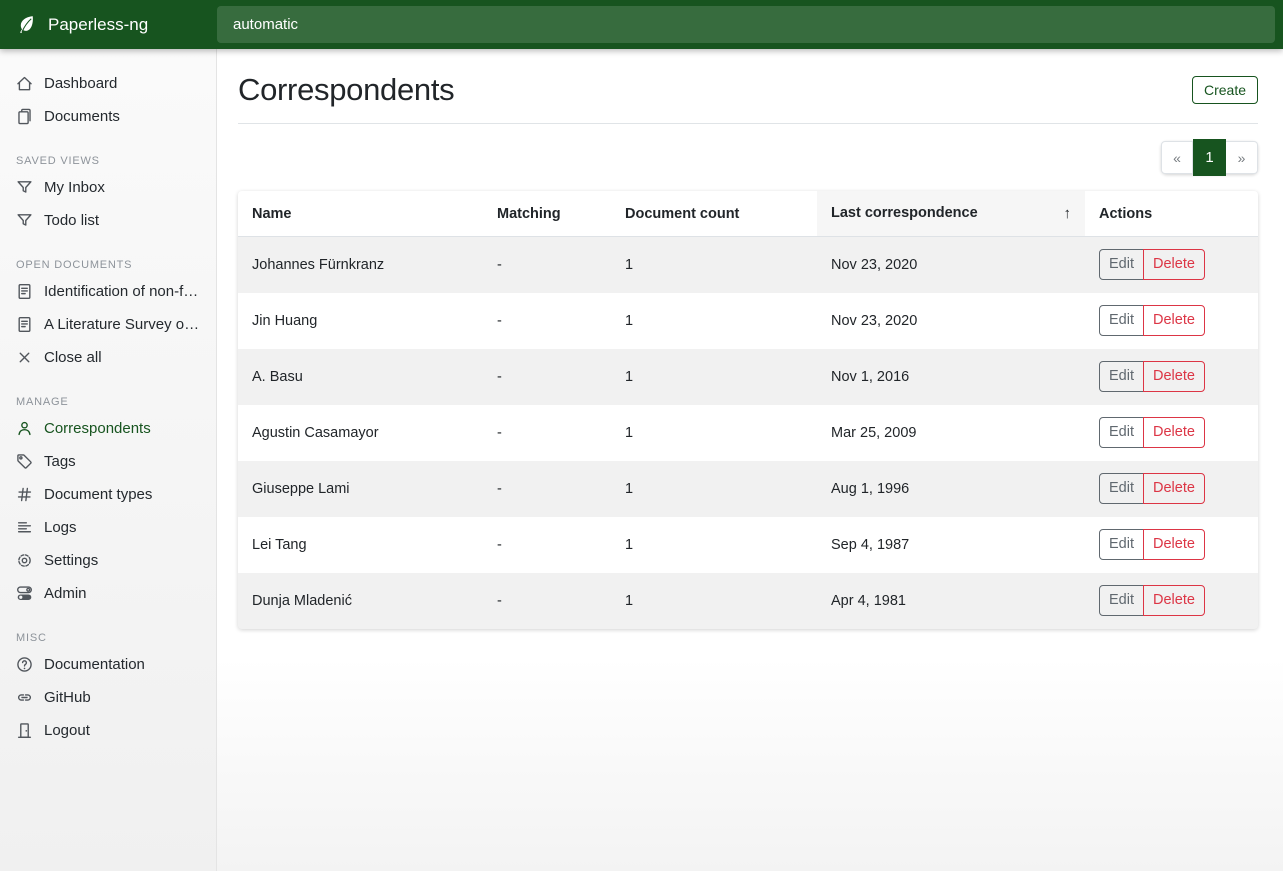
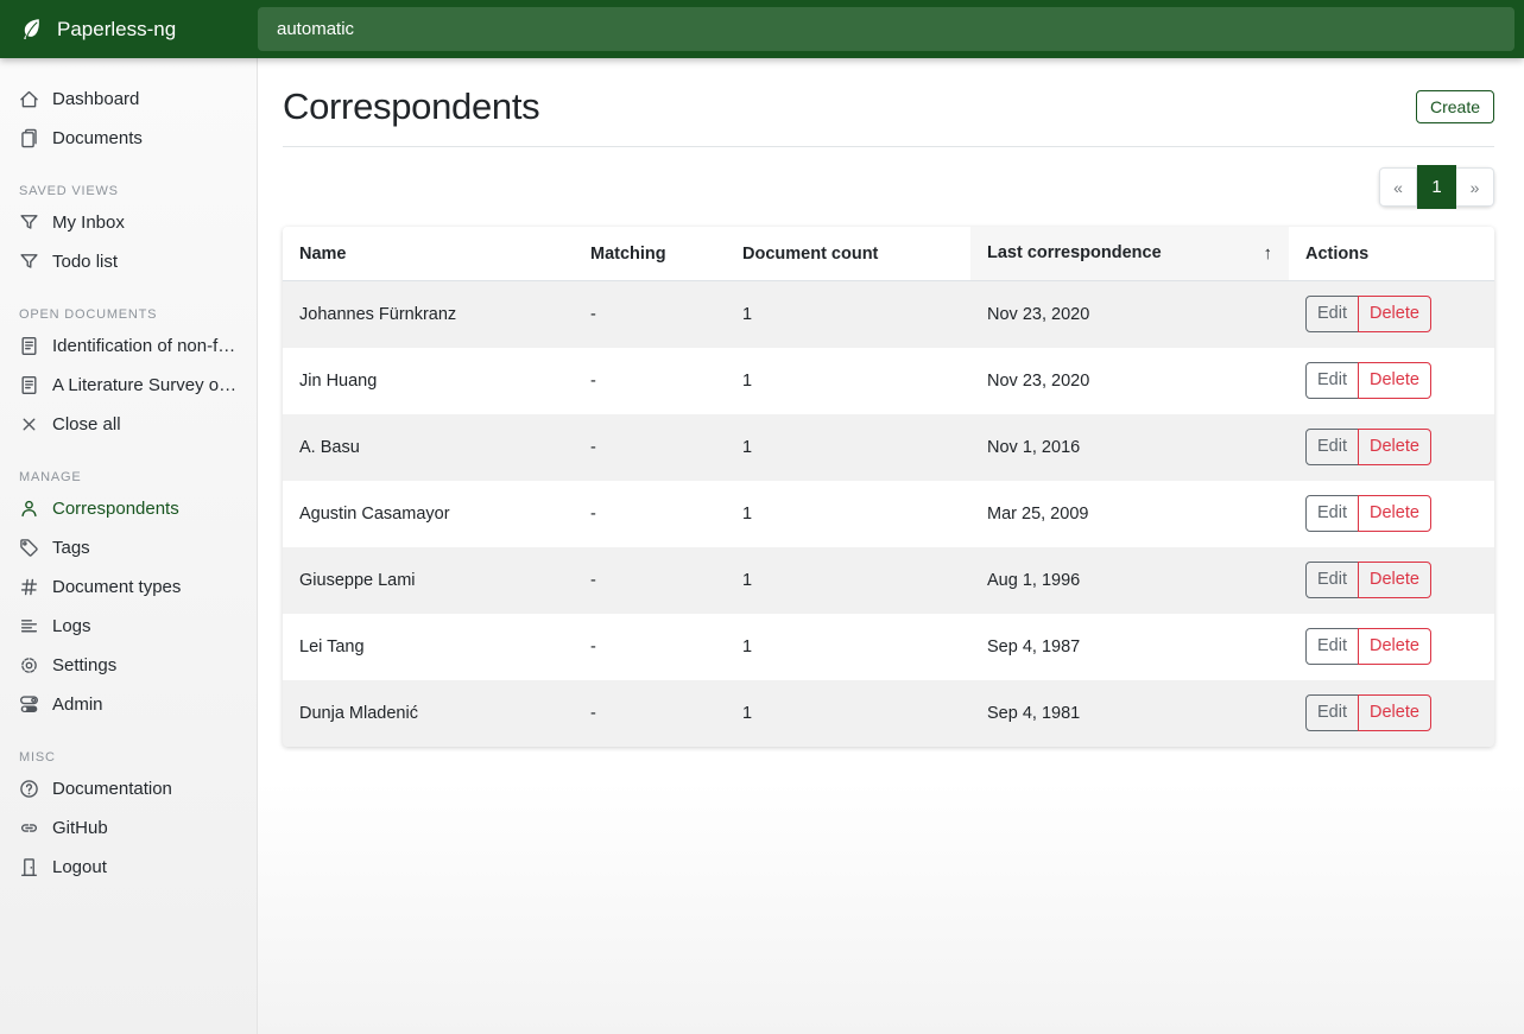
  Paperless-ng
  automatic
  Dashboard
  Documents
  SAVED VIEWS
  My Inbox
  Todo list
  OPEN DOCUMENTS
  Identification of non-fu..
  A Literature Survey on .
  Close all
  MANAGE
  Correspondents
  Tags
  Document types
  Logs
  Settings
  Admin
  MISC
  Documentation
  GitHub
  Logout
  Correspondents
  Create
  «
  1
  »
  Name	Matching	Document count	↑ Last correspondence	Actions
  Johannes Fürnkranz	-	1	Nov 23, 2020	Edit Delete
  Jin Huang	-	1	Nov 23, 2020	Edit Delete
  A. Basu	-	1	Nov 1, 2016	Edit Delete
  Agustin Casamayor	-	1	Mar 25, 2009	Edit Delete
  Giuseppe Lami	-	1	Aug 1, 1996	Edit Delete
  Lei Tang	-	1	Sep 4, 1987	Edit Delete
- Dunja Mladenić	-	1	Apr 4, 1981	Edit Delete
+ Dunja Mladenić	-	1	Sep 4, 1981	Edit Delete
